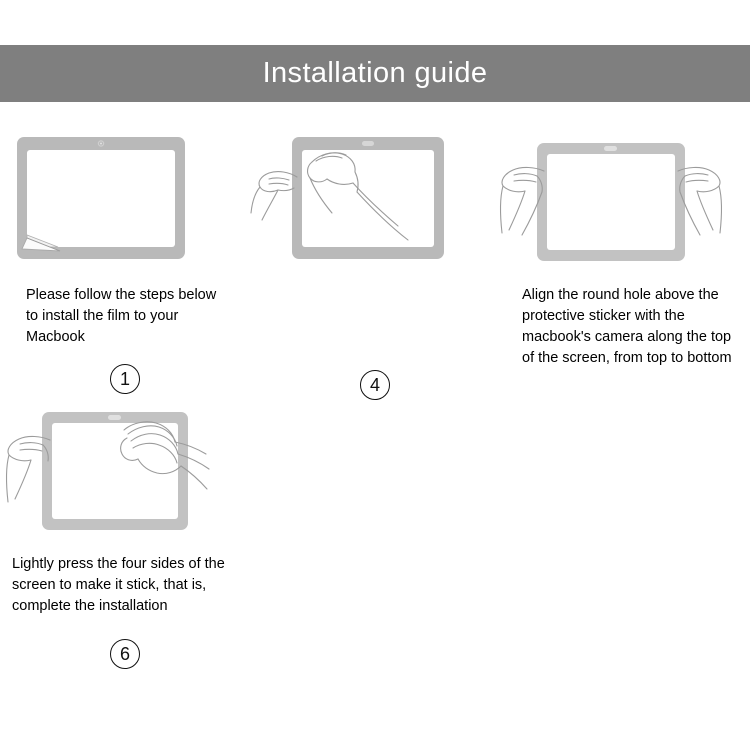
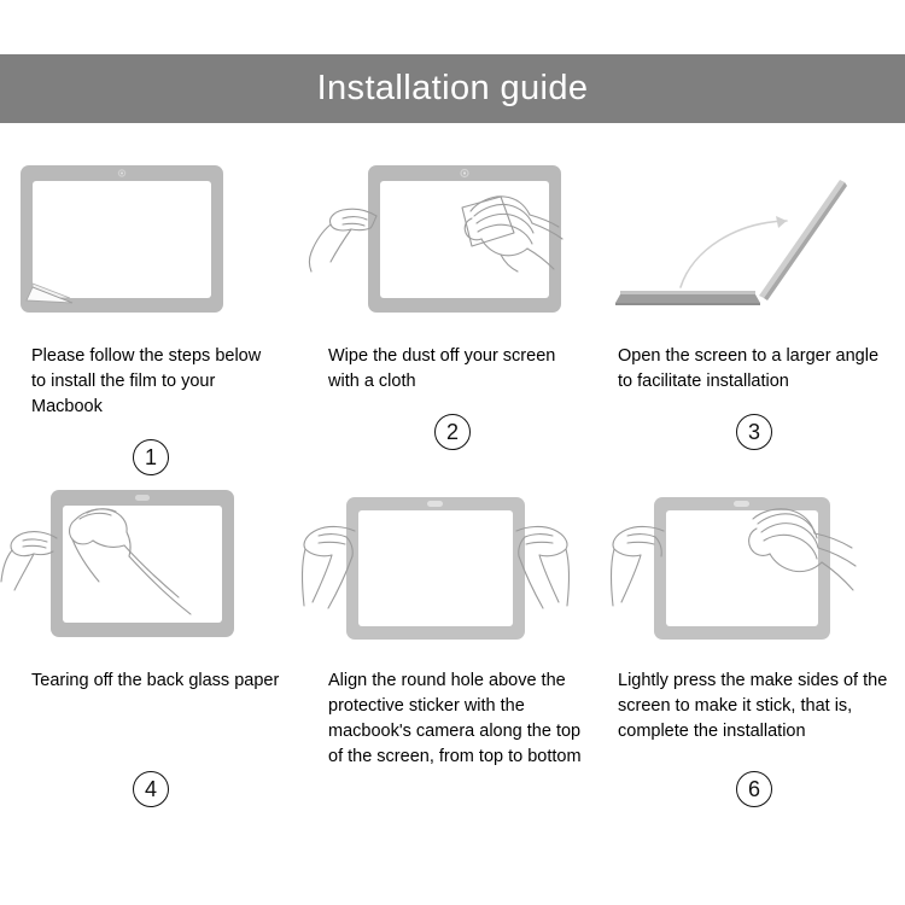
  Installation guide
  Please follow the steps below to install the film to your Macbook
  1
+ Wipe the dust off your screen with a cloth
+ 2
+ Open the screen to a larger angle to facilitate installation
+ 3
+ Tearing off the back glass paper
  4
  Align the round hole above the protective sticker with the macbook's camera along the top of the screen, from top to bottom
- Lightly press the four sides of the screen to make it stick, that is, complete the installation
+ Lightly press the make sides of the screen to make it stick, that is, complete the installation
  6
